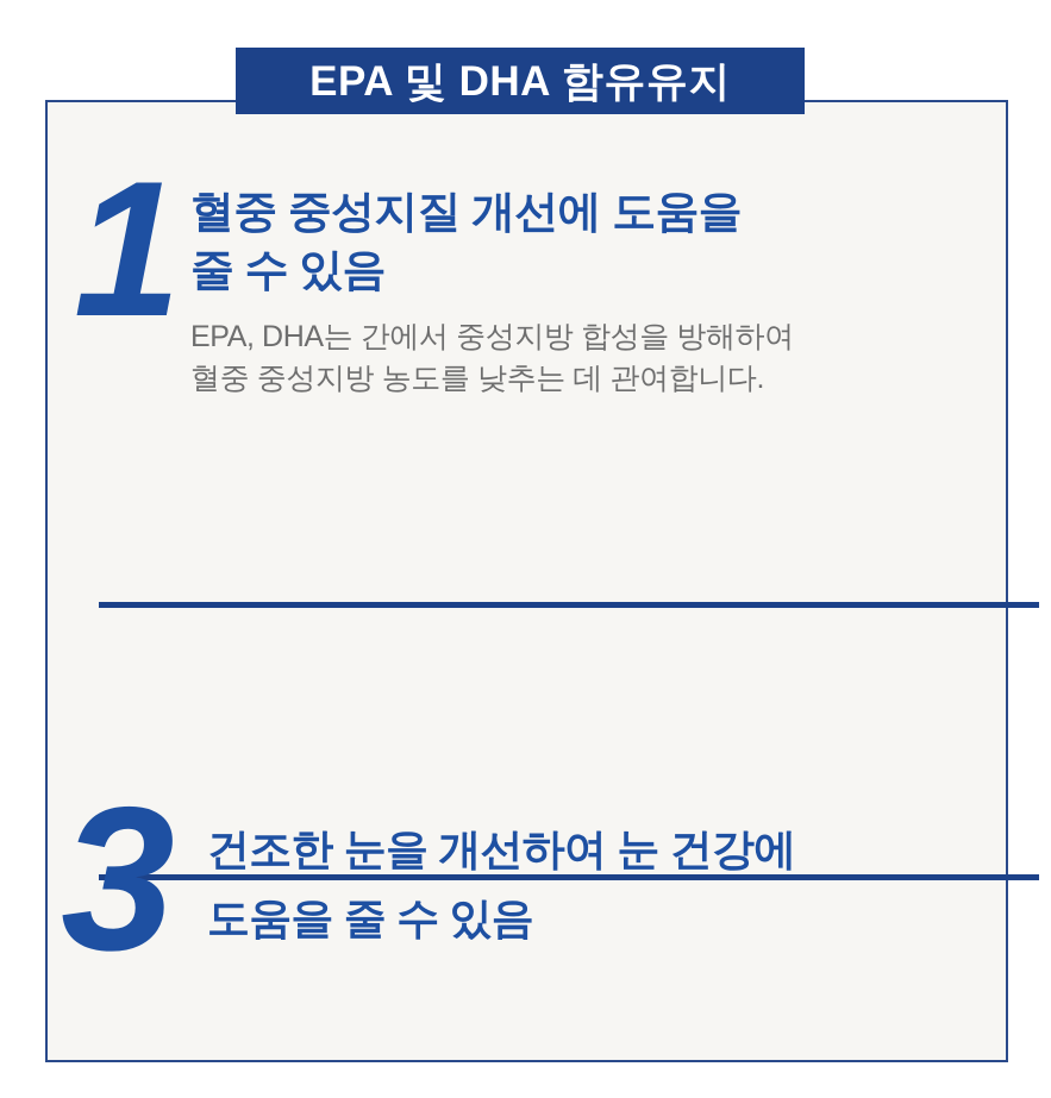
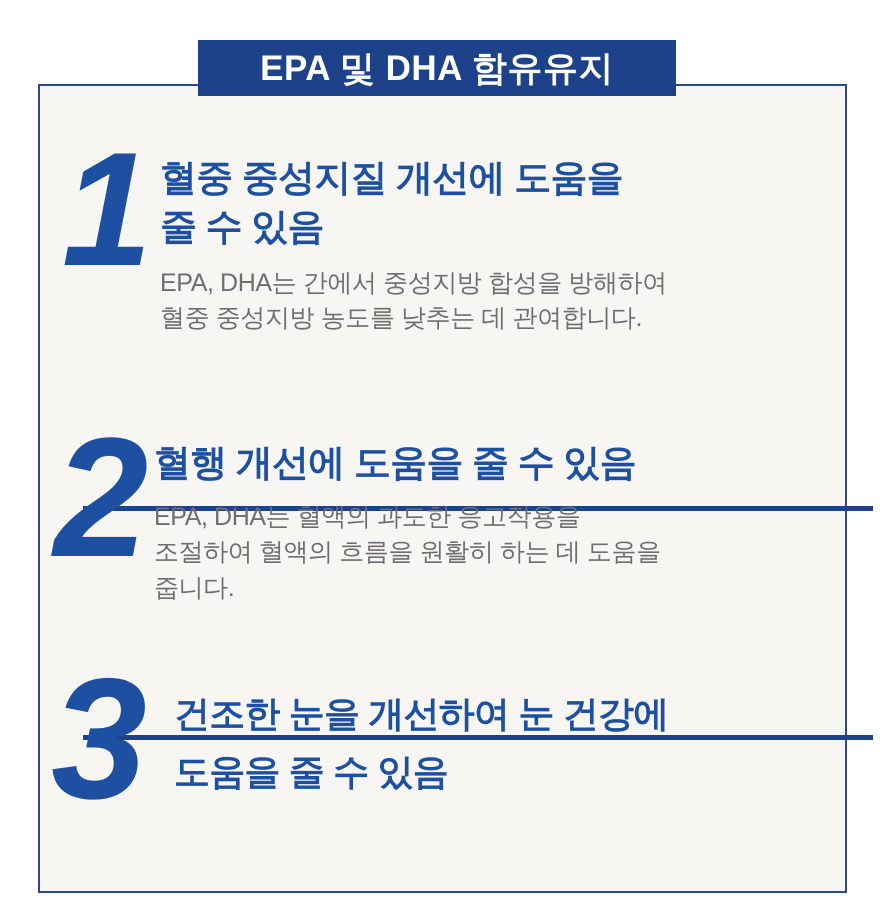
  EPA 및 DHA 함유유지
  1
  혈중 중성지질 개선에 도움을
  줄 수 있음
  EPA, DHA는 간에서 중성지방 합성을 방해하여
  혈중 중성지방 농도를 낮추는 데 관여합니다.
+ 2
+ 혈행 개선에 도움을 줄 수 있음
+ EPA, DHA는 혈액의 과도한 응고작용을
+ 조절하여 혈액의 흐름을 원활히 하는 데 도움을
+ 줍니다.
  3
  건조한 눈을 개선하여 눈 건강에
  도움을 줄 수 있음
